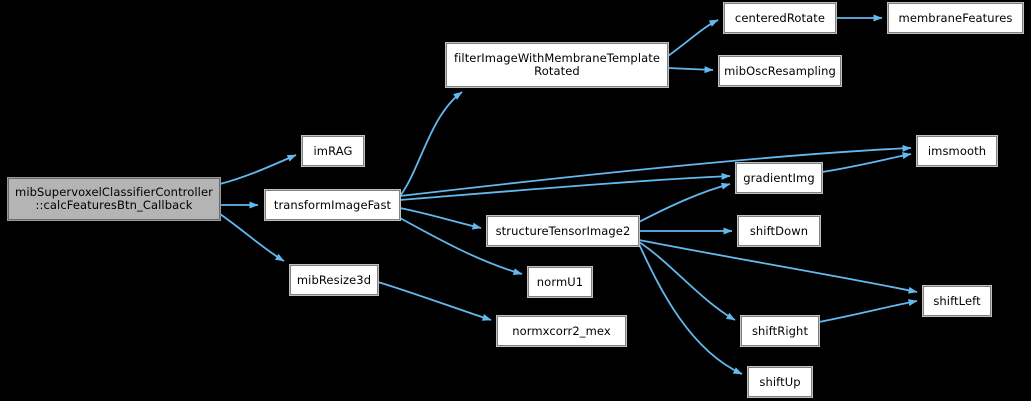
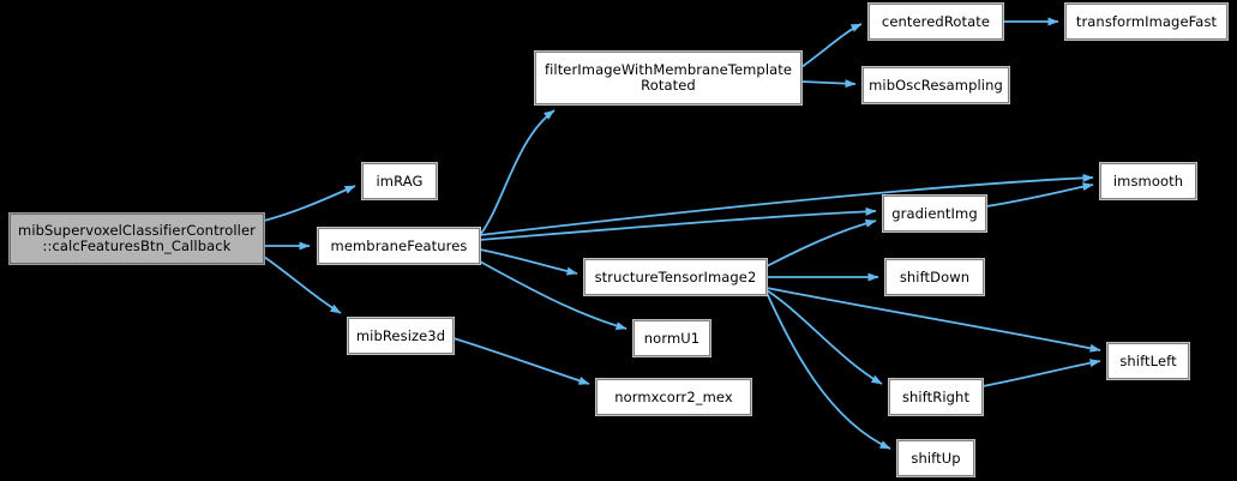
  mibSupervoxelClassifierController
  ::calcFeaturesBtn_Callback
  imRAG
- transformImageFast
+ membraneFeatures
  mibResize3d
  filterImageWithMembraneTemplate
  Rotated
  structureTensorImage2
  normU1
  normxcorr2_mex
  centeredRotate
  mibOscResampling
- membraneFeatures
+ transformImageFast
  imsmooth
  gradientImg
  shiftDown
  shiftRight
  shiftUp
  shiftLeft
